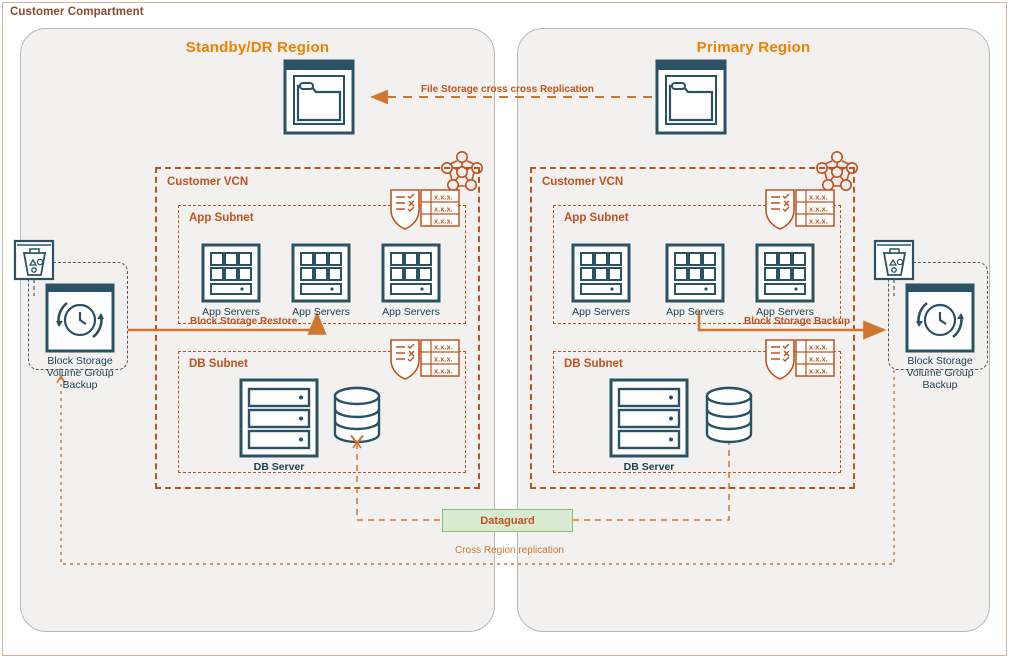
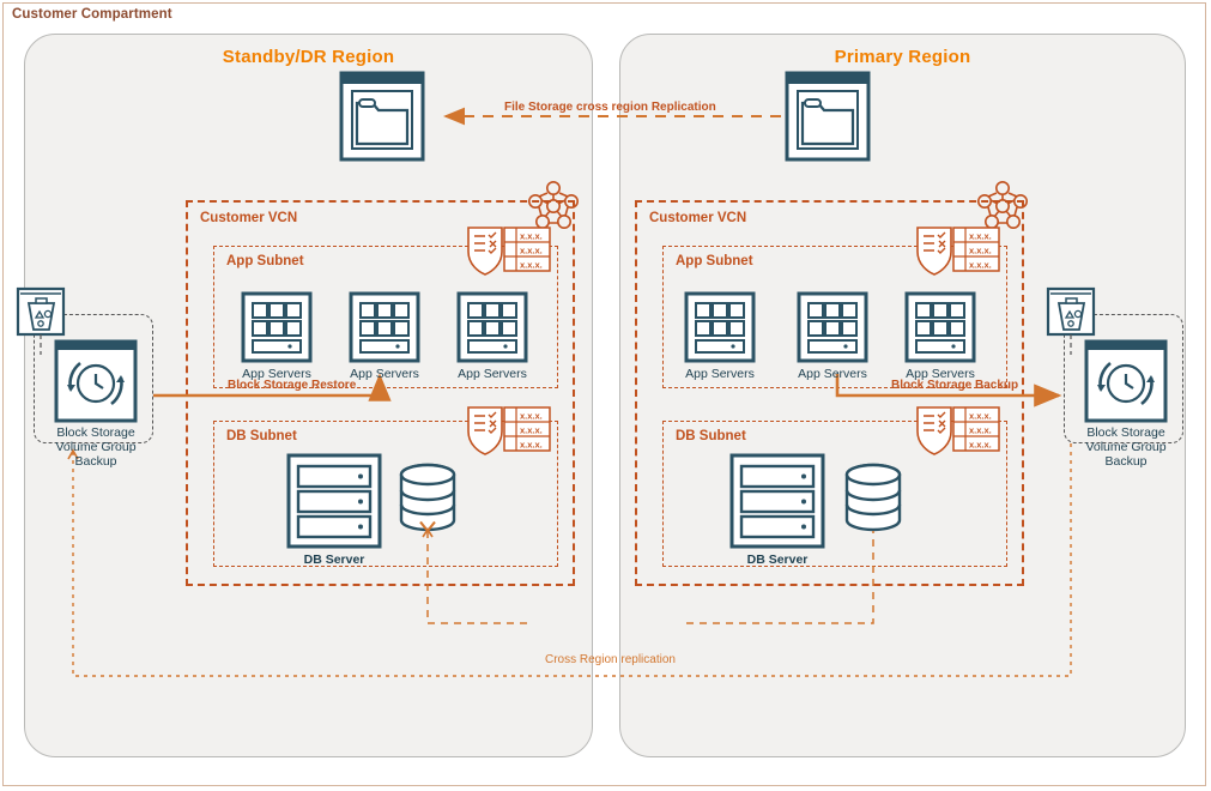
  Customer Compartment
  Standby/DR Region
  Primary Region
  Customer VCN
  Customer VCN
  App Subnet
  DB Subnet
  App Subnet
  DB Subnet
  x.x.x.
  x.x.x.
  x.x.x.
  x.x.x.
  x.x.x.
  x.x.x.
  x.x.x.
  x.x.x.
  x.x.x.
  x.x.x.
  x.x.x.
  x.x.x.
  App Servers
  App Servers
  App Servers
  App Servers
  App Servers
  App Servers
  DB Server
  DB Server
  Block Storage
  Volume Group
  Backup
  Block Storage
  Volume Group
  Backup
- File Storage cross cross Replication
+ File Storage cross region Replication
  Block Storage Restore
  Block Storage Backup
  Cross Region replication
- Dataguard
